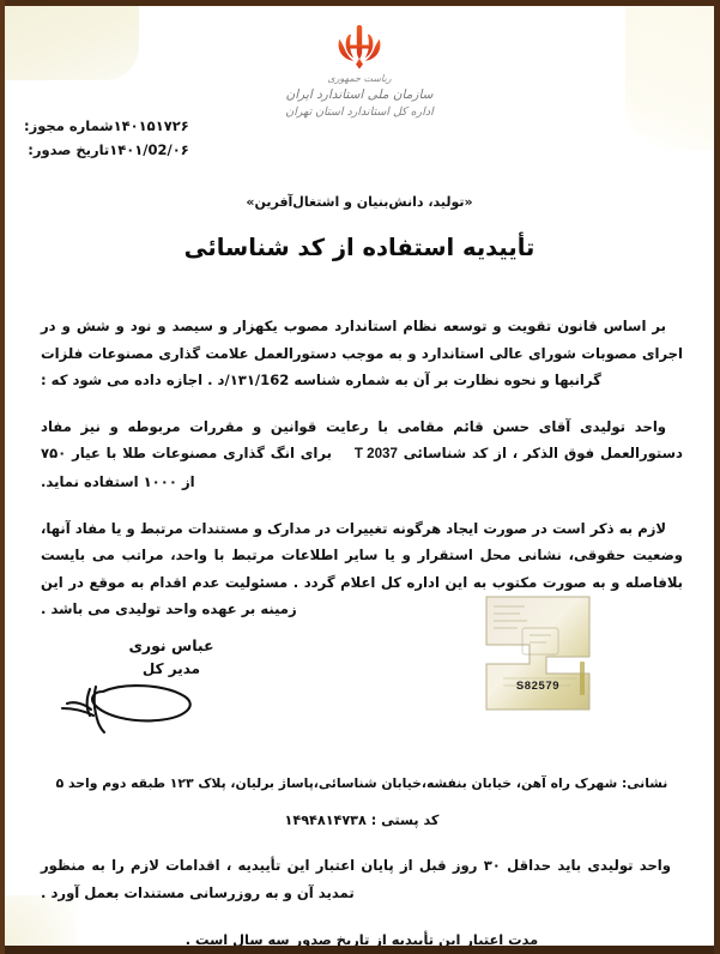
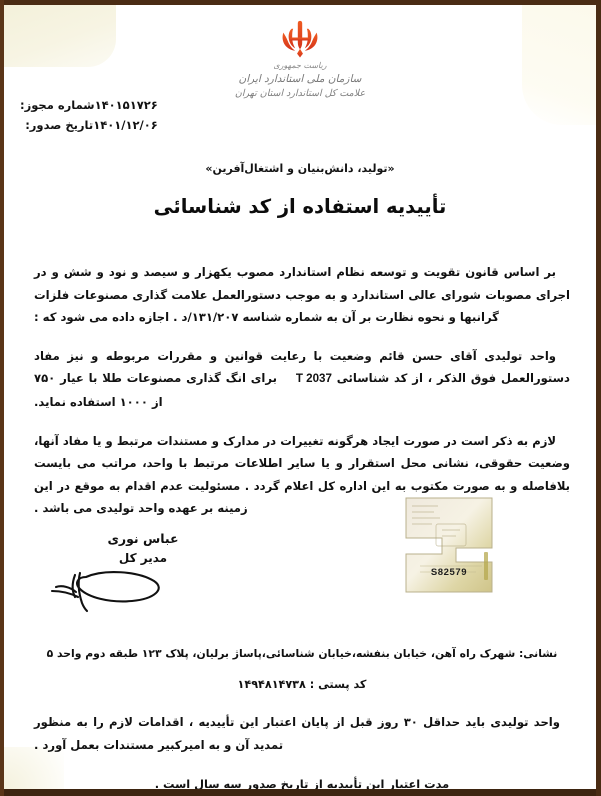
  ریاست جمهوری
  سازمان ملی استاندارد ایران
- اداره کل استاندارد استان تهران
+ علامت کل استاندارد استان تهران
  ۱۴۰۱۵۱۷۲۶شماره مجوز:
- ۱۴۰۱/02/۰۶تاریخ صدور:
+ ۱۴۰۱/۱۲/۰۶تاریخ صدور:
  «تولید، دانش‌بنیان و اشتغال‌آفرین»
  تأییدیه استفاده از کد شناسائی
- بر اساس قانون تقویت و توسعه نظام استاندارد مصوب یکهزار و سیصد و نود و شش و در اجرای مصوبات شورای عالی استاندارد و به موجب دستورالعمل علامت گذاری مصنوعات فلزات گرانبها و نحوه نظارت بر آن به شماره شناسه ۱۳۱/162/د . اجازه داده می شود که :
+ بر اساس قانون تقویت و توسعه نظام استاندارد مصوب یکهزار و سیصد و نود و شش و در اجرای مصوبات شورای عالی استاندارد و به موجب دستورالعمل علامت گذاری مصنوعات فلزات گرانبها و نحوه نظارت بر آن به شماره شناسه ۱۳۱/۲۰۷/د . اجازه داده می شود که :
- واحد تولیدی آقای حسن قائم مقامی با رعایت قوانین و مقررات مربوطه و نیز مفاد دستورالعمل فوق الذکر ، از کد شناسائی T 2037 برای انگ گذاری مصنوعات طلا با عیار ۷۵۰ از ۱۰۰۰ استفاده نماید.
+ واحد تولیدی آقای حسن قائم وضعیت با رعایت قوانین و مقررات مربوطه و نیز مفاد دستورالعمل فوق الذکر ، از کد شناسائی T 2037 برای انگ گذاری مصنوعات طلا با عیار ۷۵۰ از ۱۰۰۰ استفاده نماید.
  لازم به ذکر است در صورت ایجاد هرگونه تغییرات در مدارک و مستندات مرتبط و یا مفاد آنها، وضعیت حقوقی، نشانی محل استقرار و یا سایر اطلاعات مرتبط با واحد، مراتب می بایست بلافاصله و به صورت مکتوب به این اداره کل اعلام گردد . مسئولیت عدم اقدام به موقع در این زمینه بر عهده واحد تولیدی می باشد .
  عباس نوری
  مدیر کل
  S82579
  نشانی: شهرک راه آهن، خیابان بنفشه،خیابان شناسائی،پاساژ برلیان، پلاک ۱۲۳ طبقه دوم واحد ۵
  کد پستی : ۱۴۹۴۸۱۴۷۳۸
- واحد تولیدی باید حداقل ۳۰ روز قبل از پایان اعتبار این تأییدیه ، اقدامات لازم را به منظور تمدید آن و به روزرسانی مستندات بعمل آورد .
+ واحد تولیدی باید حداقل ۳۰ روز قبل از پایان اعتبار این تأییدیه ، اقدامات لازم را به منظور تمدید آن و به امیرکبیر مستندات بعمل آورد .
  مدت اعتبار این تأییدیه از تاریخ صدور سه سال است .
